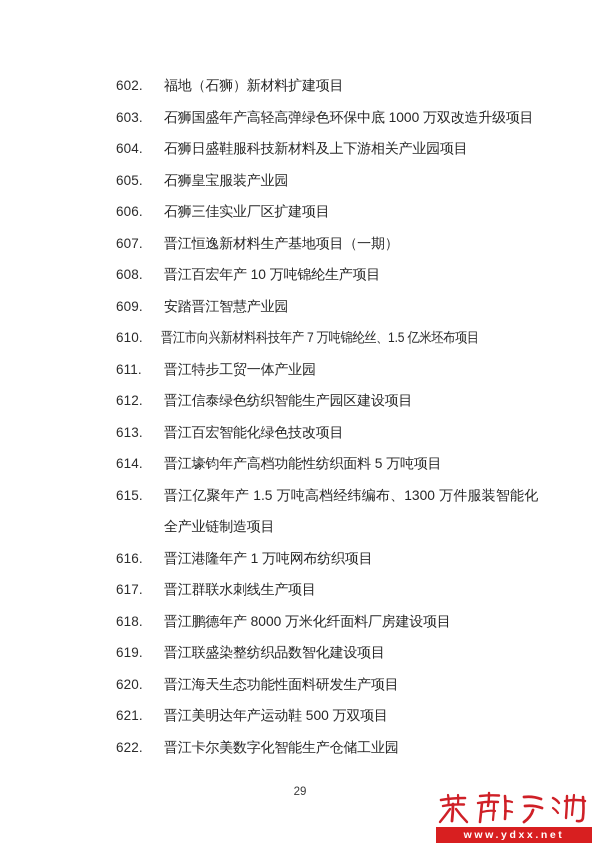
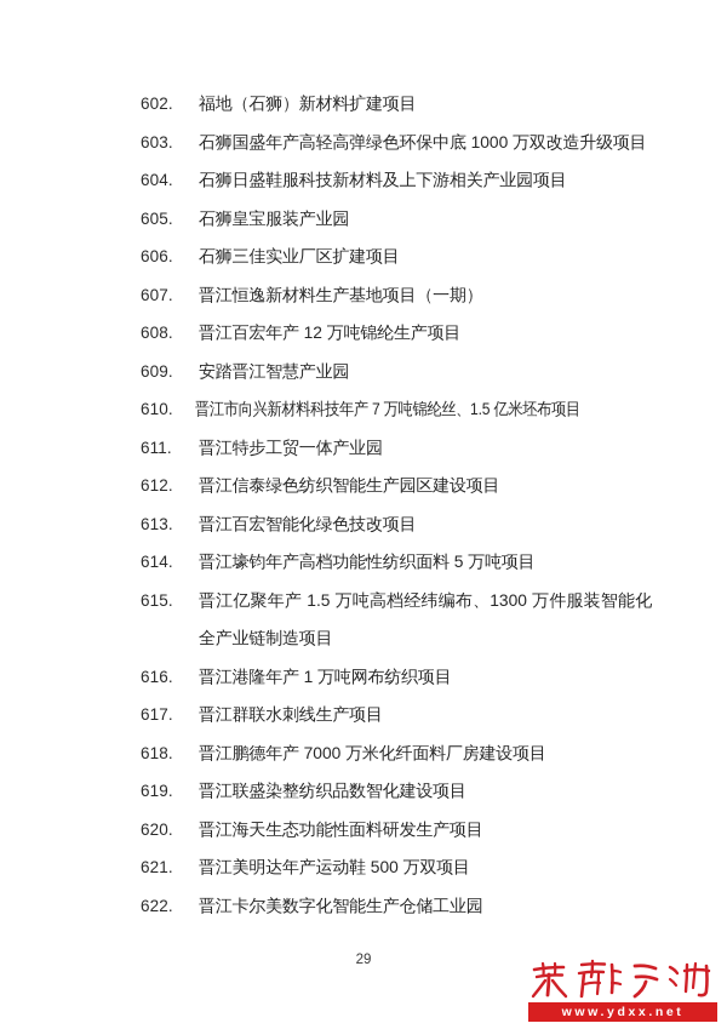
  602
  福地（石狮）新材料扩建项目
  603
  石狮国盛年产高轻高弹绿色环保中底 1000 万双改造升级项目
  604
  石狮日盛鞋服科技新材料及上下游相关产业园项目
  605
  石狮皇宝服装产业园
  606
  石狮三佳实业厂区扩建项目
  607
  晋江恒逸新材料生产基地项目（一期）
  608
- 晋江百宏年产 10 万吨锦纶生产项目
+ 晋江百宏年产 12 万吨锦纶生产项目
  609
  安踏晋江智慧产业园
  610
  晋江市向兴新材料科技年产 7 万吨锦纶丝、1.5 亿米坯布项目
  611.
  晋江特步工贸一体产业园
  612
  晋江信泰绿色纺织智能生产园区建设项目
  613
  晋江百宏智能化绿色技改项目
  614
  晋江壕钧年产高档功能性纺织面料 5 万吨项目
  615
  晋江亿聚年产 1.5 万吨高档经纬编布、1300 万件服装智能化全产业链制造项目
  616
  晋江港隆年产 1 万吨网布纺织项目
  617
  晋江群联水刺线生产项目
  618
- 晋江鹏德年产 8000 万米化纤面料厂房建设项目
+ 晋江鹏德年产 7000 万米化纤面料厂房建设项目
  619
  晋江联盛染整纺织品数智化建设项目
  620
  晋江海天生态功能性面料研发生产项目
  621
  晋江美明达年产运动鞋 500 万双项目
  622
  晋江卡尔美数字化智能生产仓储工业园
  29
  www.ydxx.net
